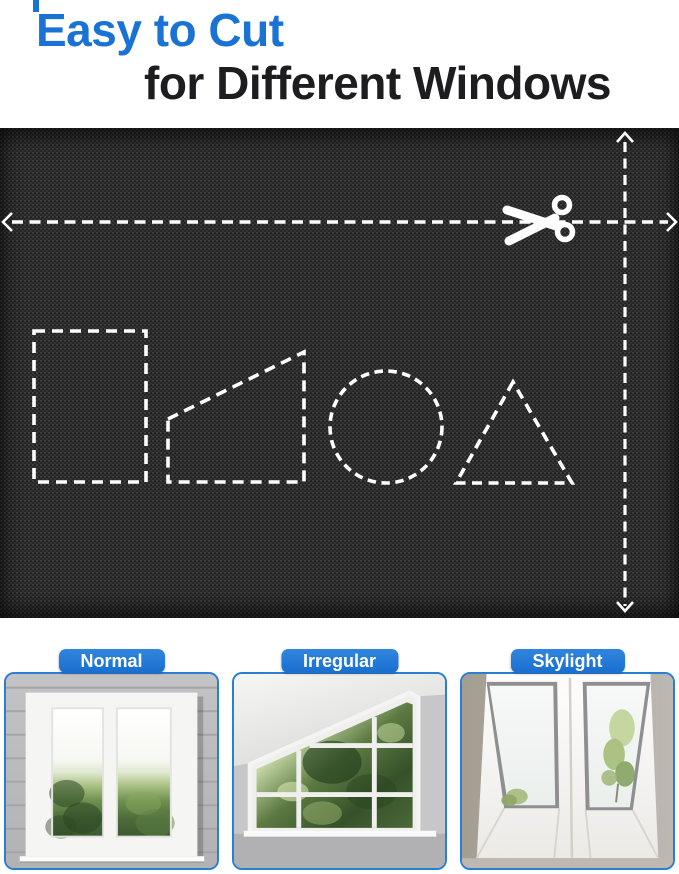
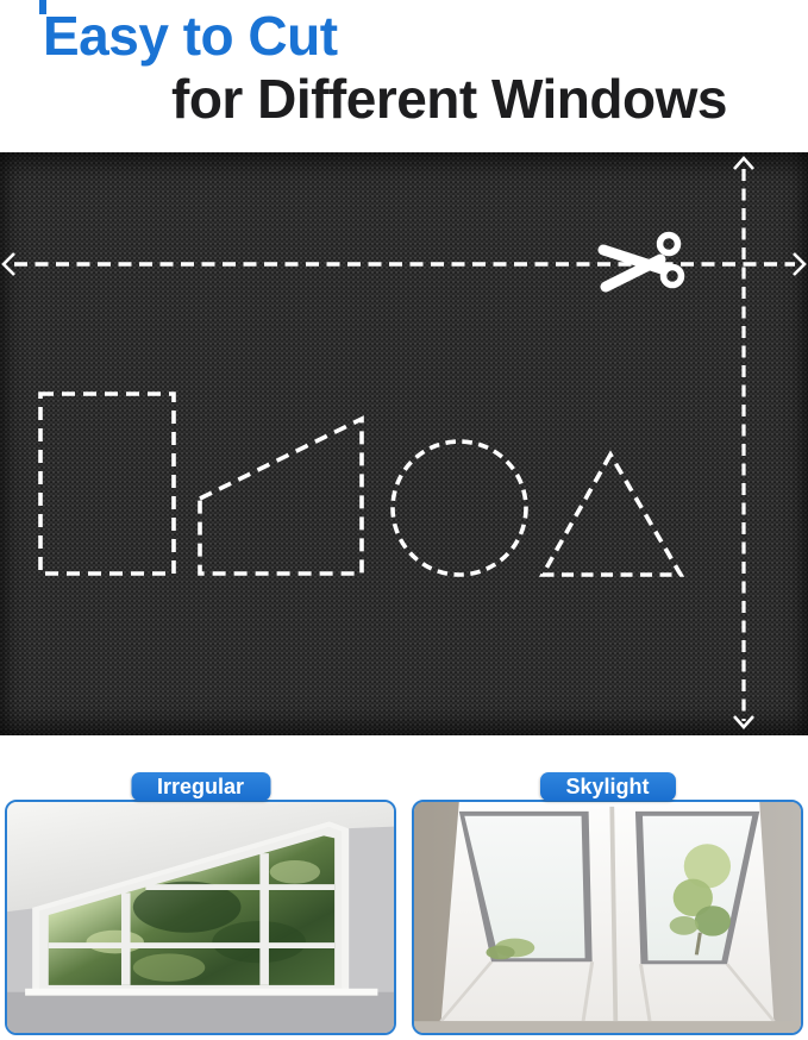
  Easy to Cut
  for Different Windows
- Normal
  Irregular
  Skylight
